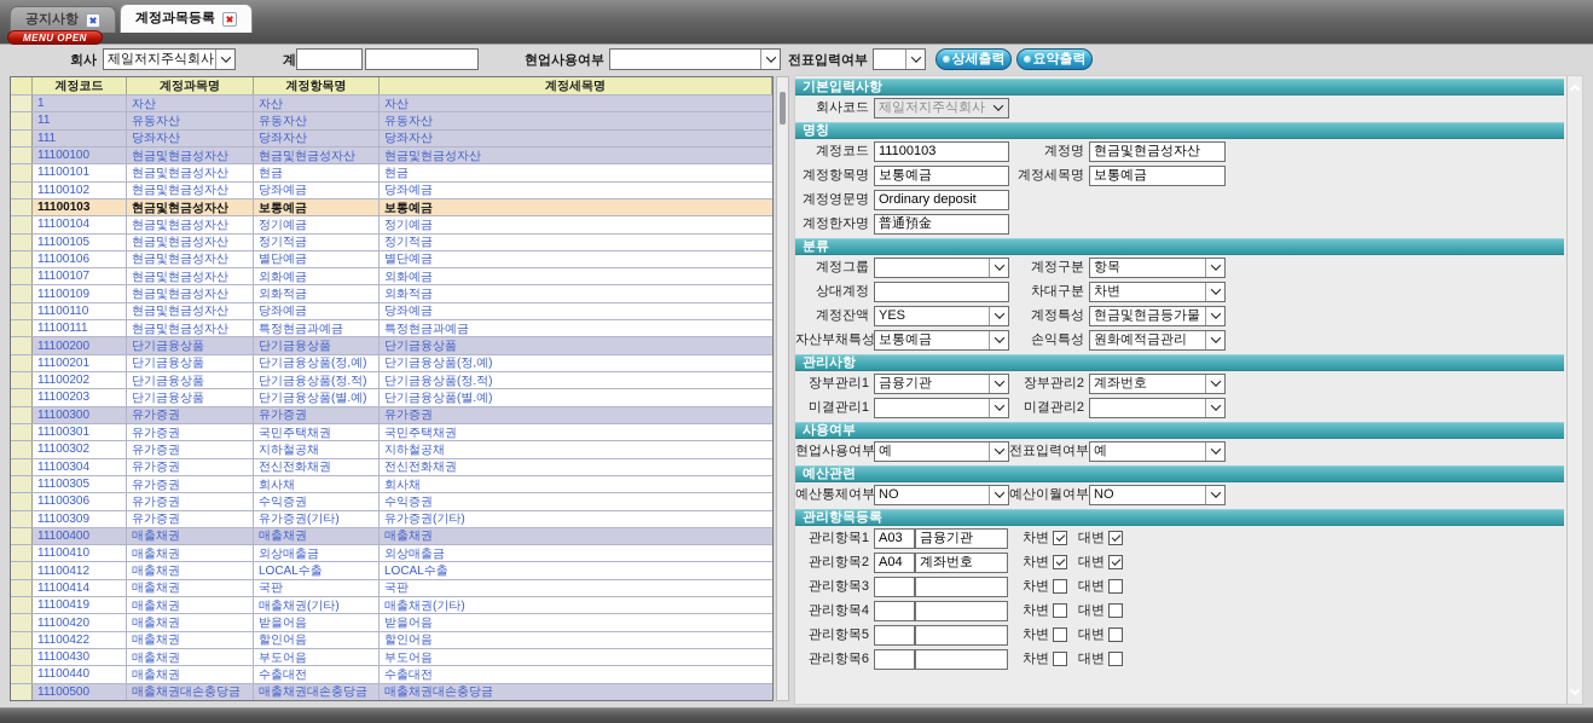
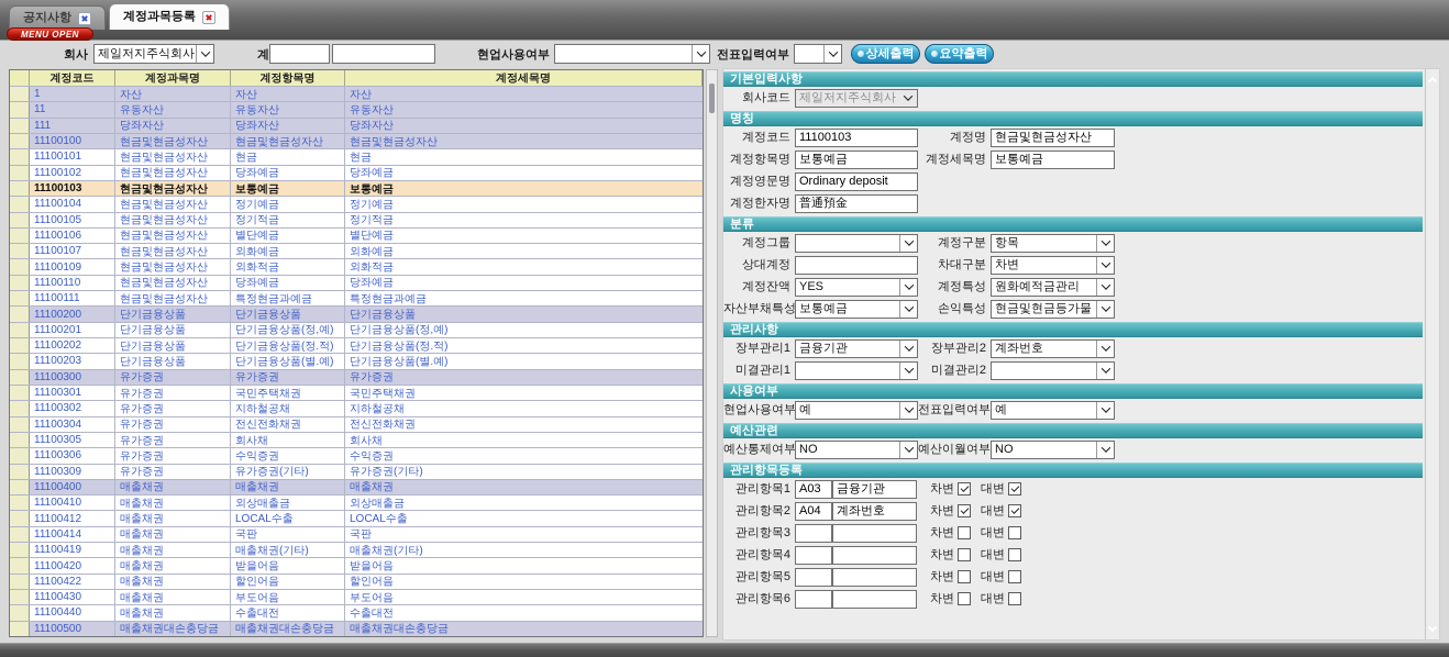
  공지사항
  계정과목등록
  MENU OPEN
  회사
  제일저지주식회사
  현업사용여부
  전표입력여부
  상세출력
  요약출력
  계정코드
  계정과목명
  계정항목명
  계정세목명
  1
  자산
  자산
  자산
  11
  유동자산
  유동자산
  유동자산
  111
  당좌자산
  당좌자산
  당좌자산
  11100100
  현금및현금성자산
  현금및현금성자산
  현금및현금성자산
  11100101
  현금및현금성자산
  현금
  현금
  11100102
  현금및현금성자산
  당좌예금
  당좌예금
  11100103
  현금및현금성자산
  보통예금
  보통예금
  11100104
  현금및현금성자산
  정기예금
  정기예금
  11100105
  현금및현금성자산
  정기적금
  정기적금
  11100106
  현금및현금성자산
  별단예금
  별단예금
  11100107
  현금및현금성자산
  외화예금
  외화예금
  11100109
  현금및현금성자산
  외화적금
  외화적금
  11100110
  현금및현금성자산
  당좌예금
  당좌예금
  11100111
  현금및현금성자산
  특정현금과예금
  특정현금과예금
  11100200
  단기금융상품
  단기금융상품
  단기금융상품
  11100201
  단기금융상품
  단기금융상품(정,예)
  단기금융상품(정,예)
  11100202
  단기금융상품
  단기금융상품(정.적)
  단기금융상품(정.적)
  11100203
  단기금융상품
  단기금융상품(별.예)
  단기금융상품(별.예)
  11100300
  유가증권
  유가증권
  유가증권
  11100301
  유가증권
  국민주택채권
  국민주택채권
  11100302
  유가증권
  지하철공채
  지하철공채
  11100304
  유가증권
  전신전화채권
  전신전화채권
  11100305
  유가증권
  회사채
  회사채
  11100306
  유가증권
  수익증권
  수익증권
  11100309
  유가증권
  유가증권(기타)
  유가증권(기타)
  11100400
  매출채권
  매출채권
  매출채권
  11100410
  매출채권
  외상매출금
  외상매출금
  11100412
  매출채권
  LOCAL수출
  LOCAL수출
  11100414
  매출채권
  국판
  국판
  11100419
  매출채권
  매출채권(기타)
  매출채권(기타)
  11100420
  매출채권
  받을어음
  받을어음
  11100422
  매출채권
  할인어음
  할인어음
  11100430
  매출채권
  부도어음
  부도어음
  11100440
  매출채권
  수출대전
  수출대전
  11100500
  매출채권대손충당금
  매출채권대손충당금
  매출채권대손충당금
  기본입력사항
  회사코드
  제일저지주식회사
  명칭
  계정코드
  11100103
  계정명
  현금및현금성자산
  계정항목명
  보통예금
  계정세목명
  보통예금
  계정영문명
  Ordinary deposit
  계정한자명
  普通預金
  분류
  계정그룹
  계정구분
  항목
  상대계정
  차대구분
  차변
  계정잔액
  YES
  계정특성
- 현금및현금등가물
+ 원화예적금관리
  자산부채특성
  보통예금
  손익특성
- 원화예적금관리
+ 현금및현금등가물
  관리사항
  장부관리1
  금융기관
  장부관리2
  계좌번호
  미결관리1
  미결관리2
  사용여부
  현업사용여부
  예
  전표입력여부
  예
  예산관련
  예산통제여부
  NO
  예산이월여부
  NO
  관리항목등록
  관리항목1
  A03
  금융기관
  차변
  대변
  관리항목2
  A04
  계좌번호
  차변
  대변
  관리항목3
  차변
  대변
  관리항목4
  차변
  대변
  관리항목5
  차변
  대변
  관리항목6
  차변
  대변
